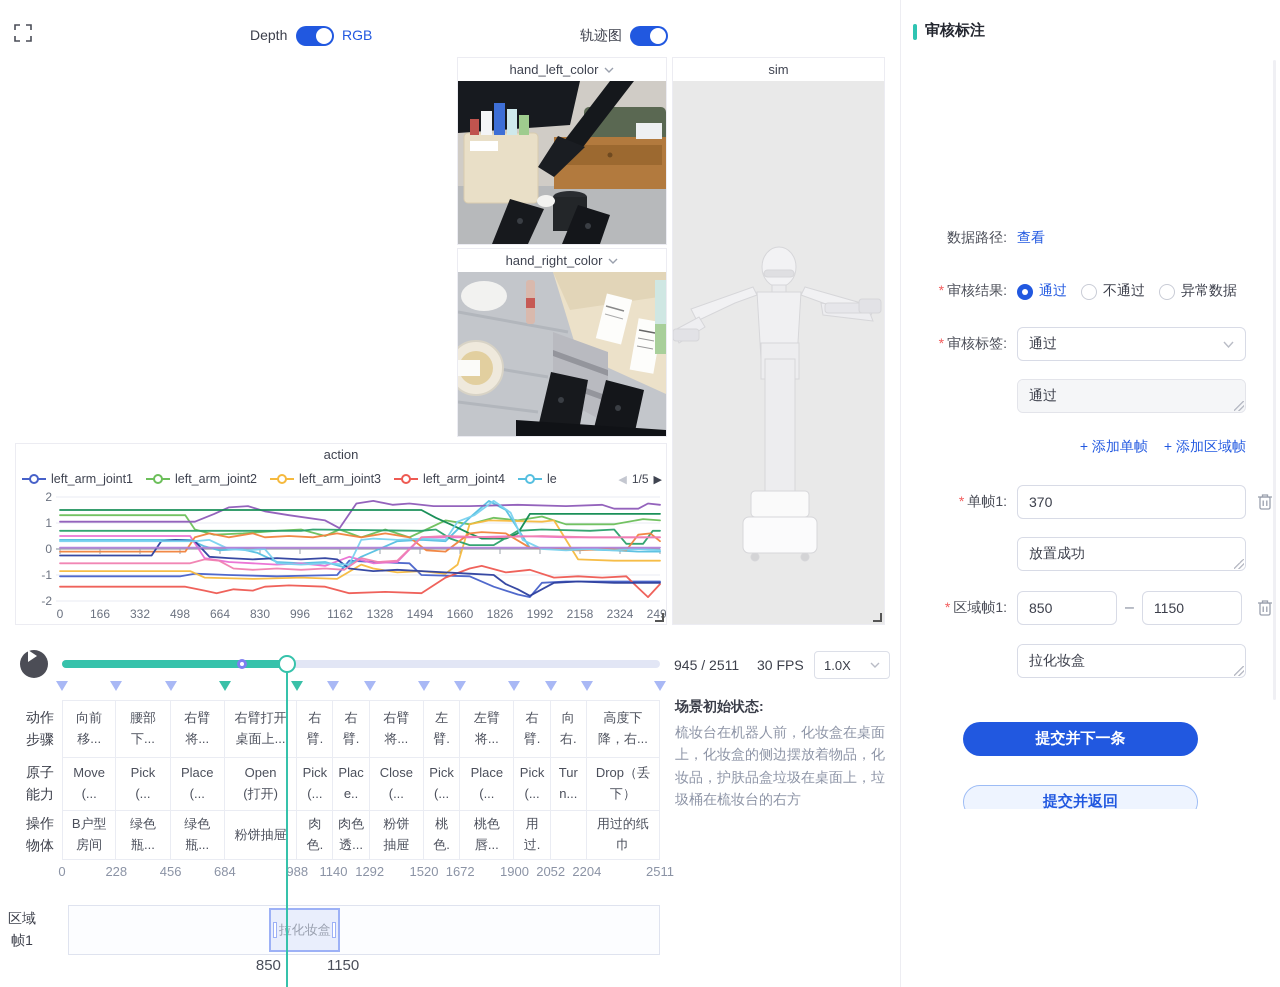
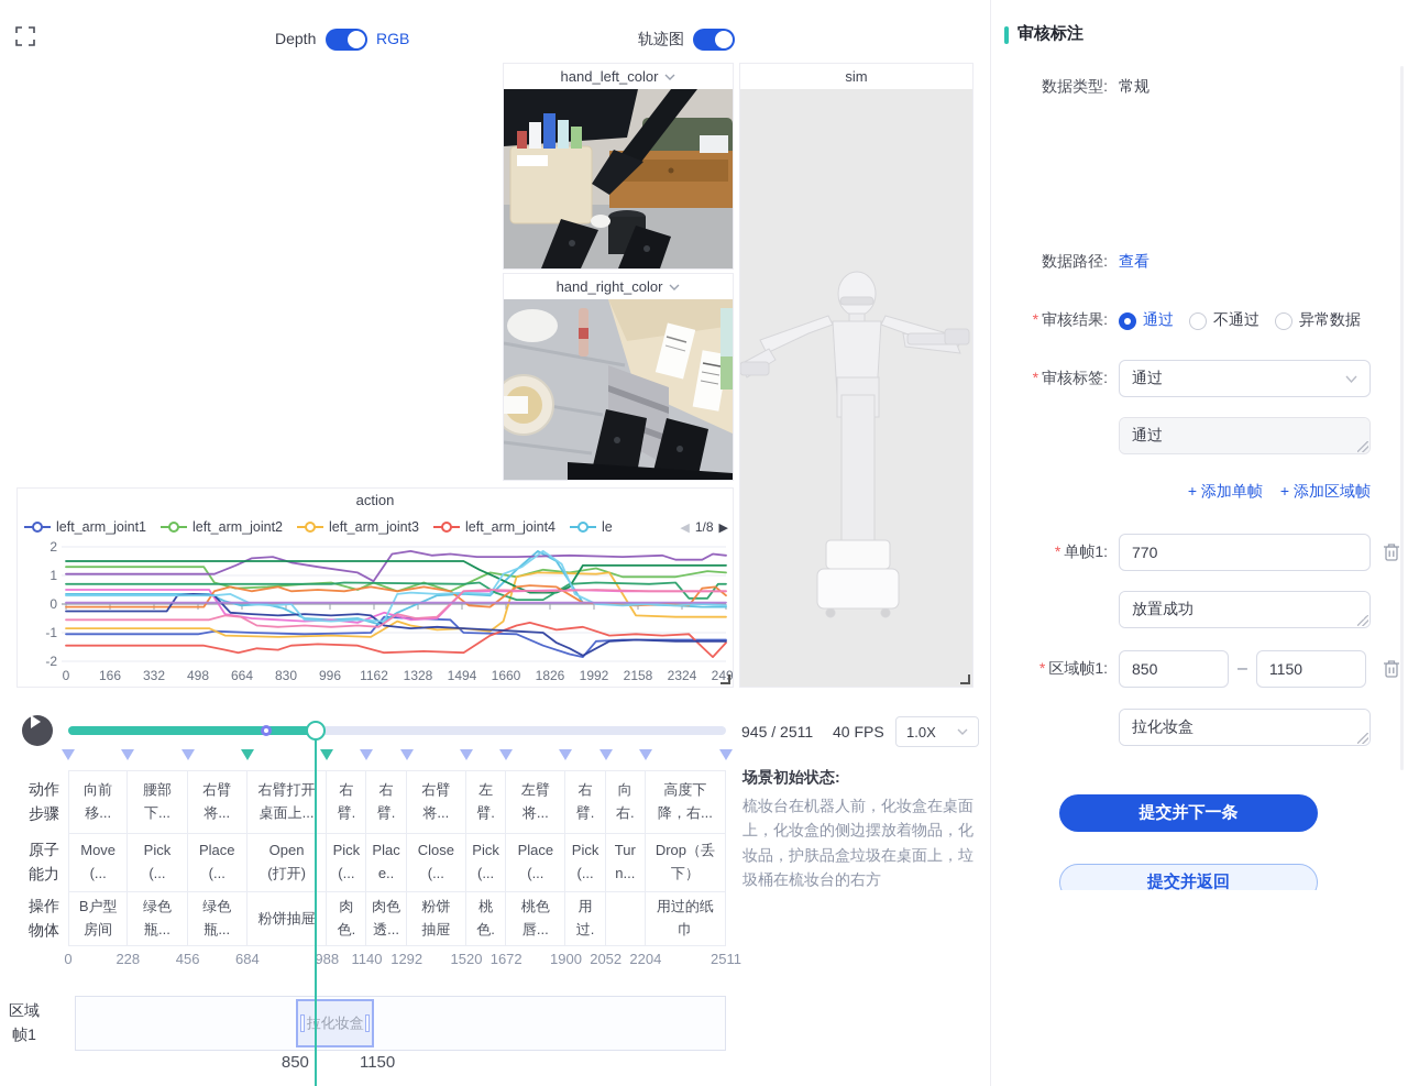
  Depth
  RGB
  轨迹图
  hand_left_color
  hand_right_color
  sim
  action
  left_arm_joint1
  left_arm_joint2
  left_arm_joint3
  left_arm_joint4
  le
  ◀
- 1/5
+ 1/8
  ▶
  2
  1
  0
  -1
  -2
  0
  166
  332
  498
  664
  830
  996
  1162
  1328
  1494
  1660
  1826
  1992
  2158
  2324
  249
  945 / 2511
- 30 FPS
+ 40 FPS
  1.0X
  动作
  步骤
  原子
  能力
  操作
  物体
  向前
  移...
  腰部
  下...
  右臂
  将...
  右臂打开
  桌面上...
  右
  臂.
  右
  臂.
  右臂
  将...
  左
  臂.
  左臂
  将...
  右
  臂.
  向
  右.
  高度下
  降，右...
  Move
  (...
  Pick
  (...
  Place
  (...
  Open
  (打开)
  Pick
  (...
  Plac
  e..
  Close
  (...
  Pick
  (...
  Place
  (...
  Pick
  (...
  Tur
  n...
  Drop（丢
  下）
  B户型
  房间
  绿色
  瓶...
  绿色
  瓶...
  粉饼抽屉
  肉
  色.
  肉色
  透...
  粉饼
  抽屉
  桃
  色.
  桃色
  唇...
  用
  过.
  用过的纸
  巾
  0
  228
  456
  684
  988
  1140
  1292
  1520
  1672
  1900
  2052
  2204
  2511
  场景初始状态:
  梳妆台在机器人前，化妆盒在桌面上，化妆盒的侧边摆放着物品，化妆品，护肤品盒垃圾在桌面上，垃圾桶在梳妆台的右方
  区域
  帧1
  化妆盒
  850
  1150
  审核标注
+ 数据类型:
+ 常规
  数据路径:
  查看
  * 审核结果:
  通过
  不通过
  异常数据
  * 审核标签:
  通过
  通过
  + 添加单帧
  + 添加区域帧
  * 单帧1:
- 370
+ 770
  放置成功
  * 区域帧1:
  850
  –
  1150
  拉化妆盒
  提交并下一条
  提交并返回
